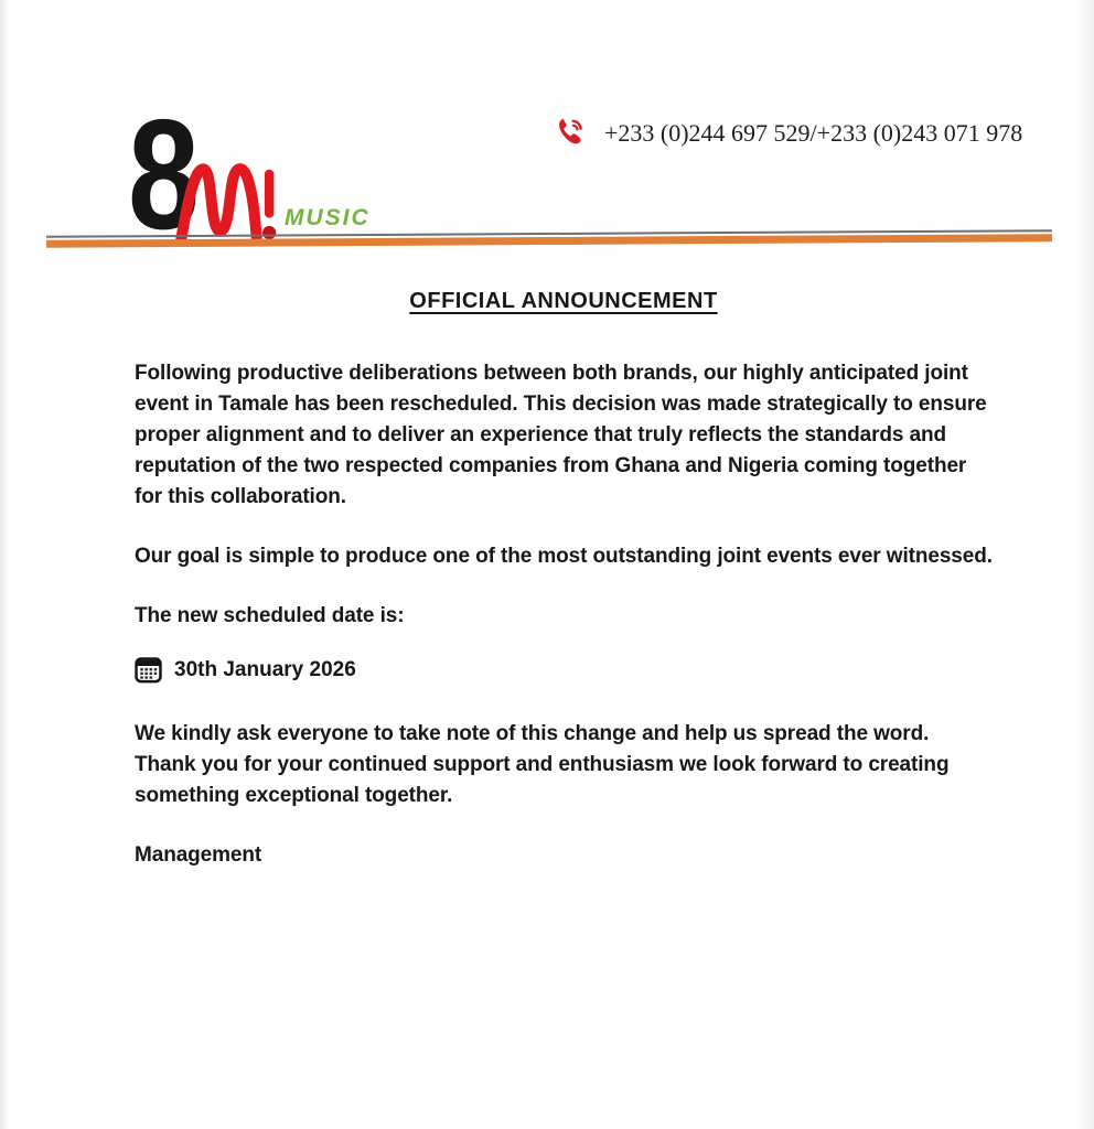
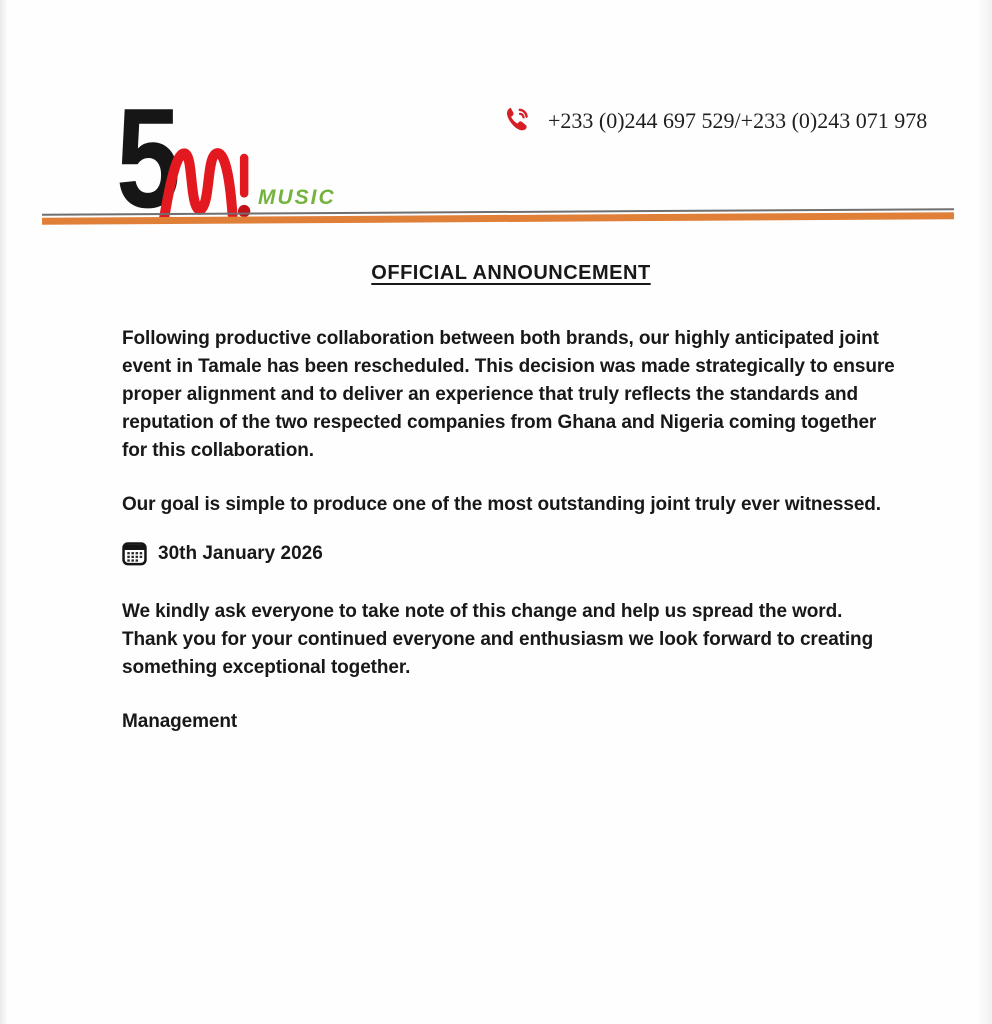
- 8
+ 5
  MUSIC
  +233 (0)244 697 529/+233 (0)243 071 978
  OFFICIAL ANNOUNCEMENT
- Following productive deliberations between both brands, our highly anticipated joint event in Tamale has been rescheduled. This decision was made strategically to ensure proper alignment and to deliver an experience that truly reflects the standards and reputation of the two respected companies from Ghana and Nigeria coming together for this collaboration.
+ Following productive collaboration between both brands, our highly anticipated joint event in Tamale has been rescheduled. This decision was made strategically to ensure proper alignment and to deliver an experience that truly reflects the standards and reputation of the two respected companies from Ghana and Nigeria coming together for this collaboration.
- Our goal is simple to produce one of the most outstanding joint events ever witnessed.
+ Our goal is simple to produce one of the most outstanding joint truly ever witnessed.
- The new scheduled date is:
  30th January 2026
- We kindly ask everyone to take note of this change and help us spread the word. Thank you for your continued support and enthusiasm we look forward to creating something exceptional together.
+ We kindly ask everyone to take note of this change and help us spread the word. Thank you for your continued everyone and enthusiasm we look forward to creating something exceptional together.
  Management
